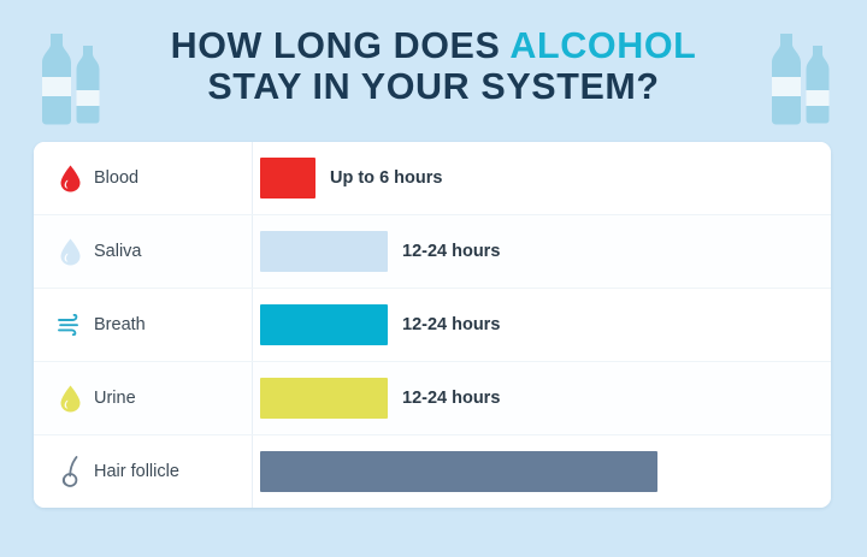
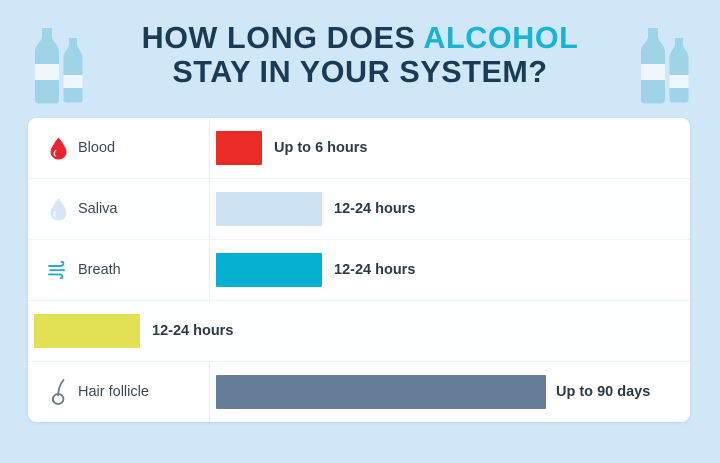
  HOW LONG DOES ALCOHOL
  STAY IN YOUR SYSTEM?
  Blood
  Up to 6 hours
  Saliva
  12-24 hours
  Breath
  12-24 hours
- Urine
  12-24 hours
  Hair follicle
+ Up to 90 days
